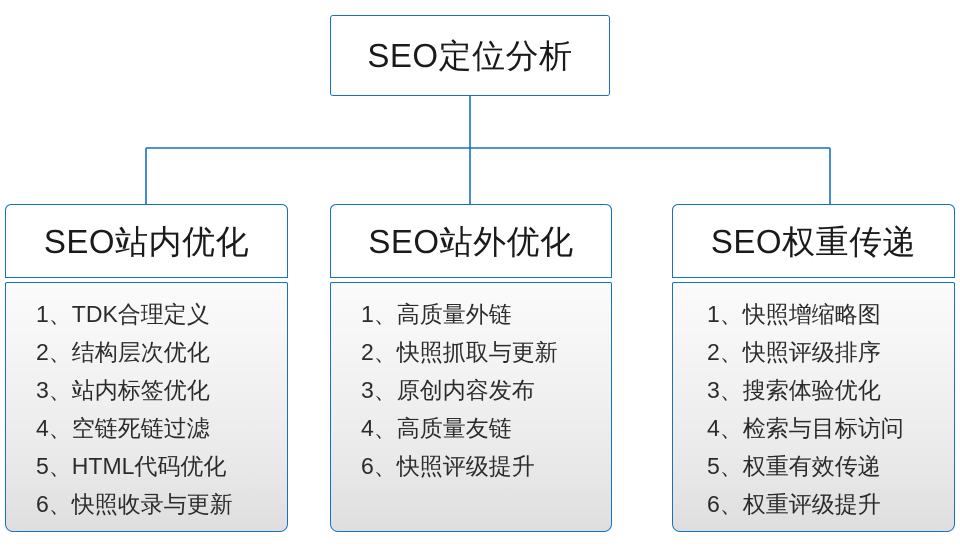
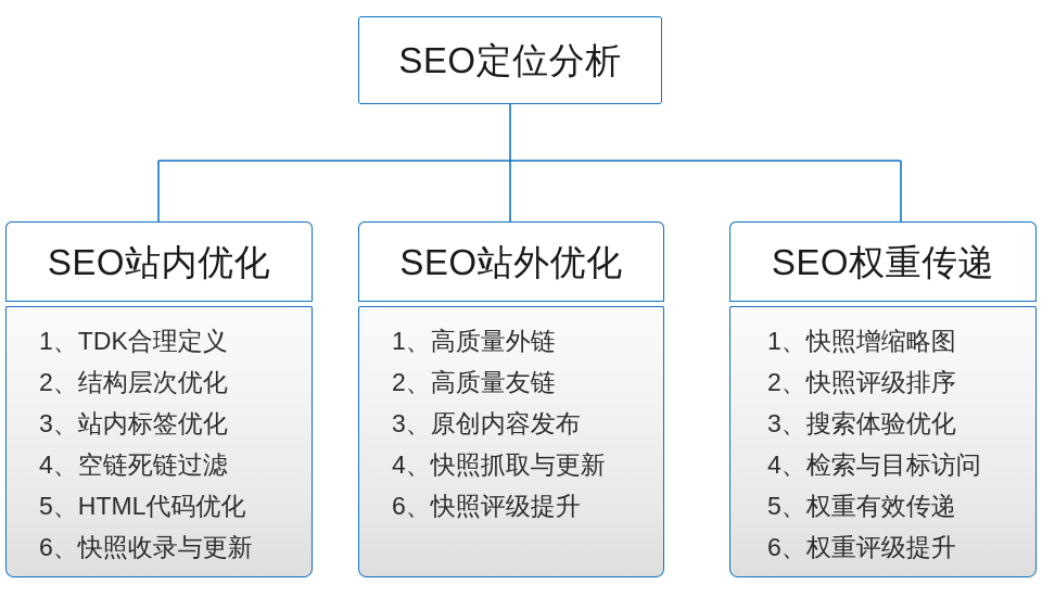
  SEO定位分析
  SEO站内优化
  1、TDK合理定义
  2、结构层次优化
  3、站内标签优化
  4、空链死链过滤
  5、HTML代码优化
  6、快照收录与更新
  SEO站外优化
  1、高质量外链
- 2、快照抓取与更新
+ 2、高质量友链
  3、原创内容发布
- 4、高质量友链
+ 4、快照抓取与更新
  6、快照评级提升
  SEO权重传递
  1、快照增缩略图
  2、快照评级排序
  3、搜索体验优化
  4、检索与目标访问
  5、权重有效传递
  6、权重评级提升
